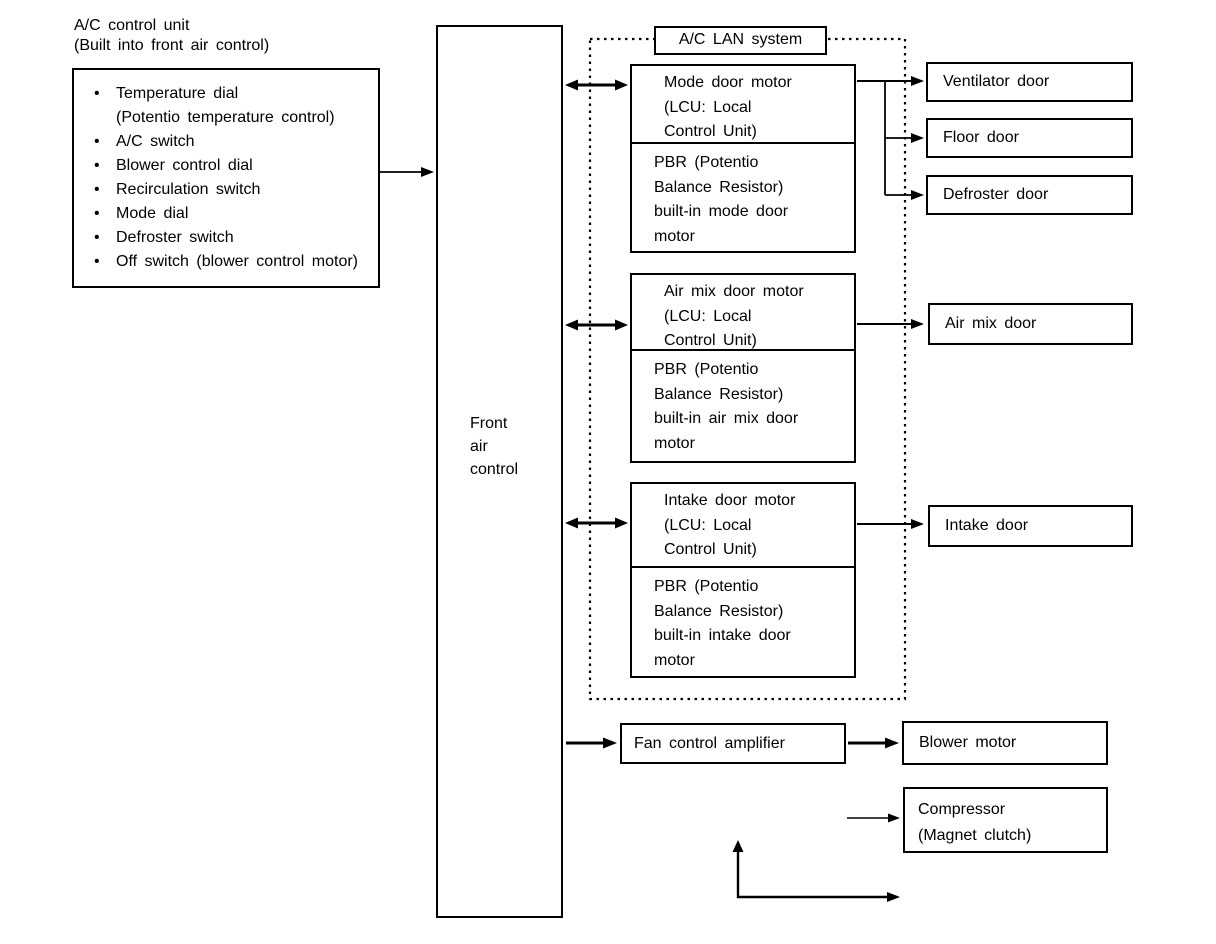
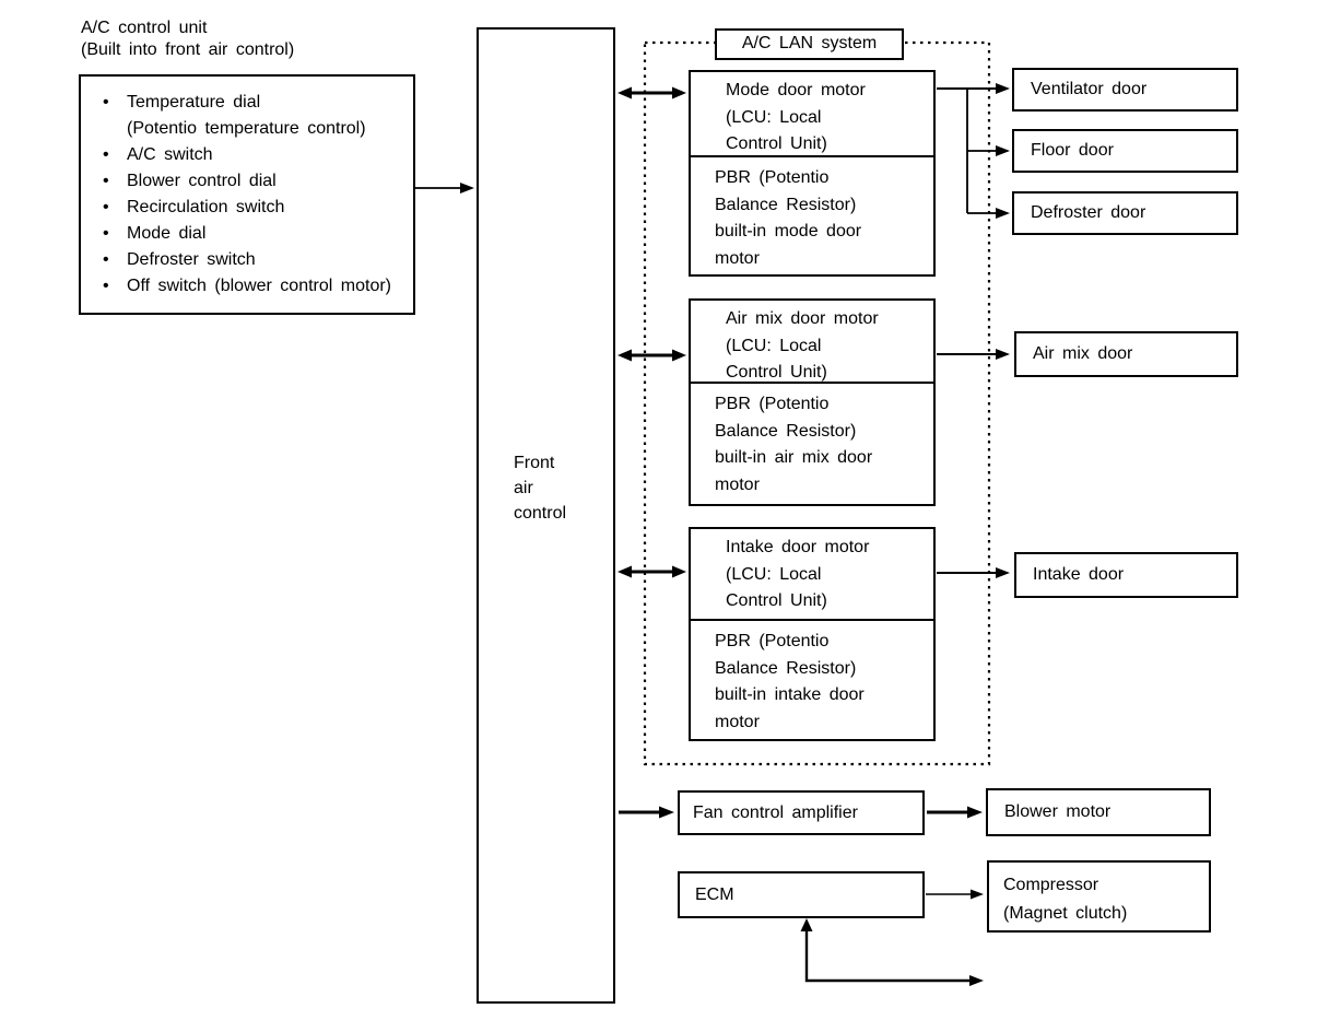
  A/C control unit
  (Built into front air control)
  •
  Temperature dial
  (Potentio temperature control)
  •
  A/C switch
  •
  Blower control dial
  •
  Recirculation switch
  •
  Mode dial
  •
  Defroster switch
  •
  Off switch (blower control motor)
  Front
  air
  control
  A/C LAN system
  Mode door motor
  (LCU: Local
  Control Unit)
  PBR (Potentio
  Balance Resistor)
  built-in mode door
  motor
  Air mix door motor
  (LCU: Local
  Control Unit)
  PBR (Potentio
  Balance Resistor)
  built-in air mix door
  motor
  Intake door motor
  (LCU: Local
  Control Unit)
  PBR (Potentio
  Balance Resistor)
  built-in intake door
  motor
  Ventilator door
  Floor door
  Defroster door
  Air mix door
  Intake door
  Fan control amplifier
  Blower motor
+ ECM
  Compressor
  (Magnet clutch)
